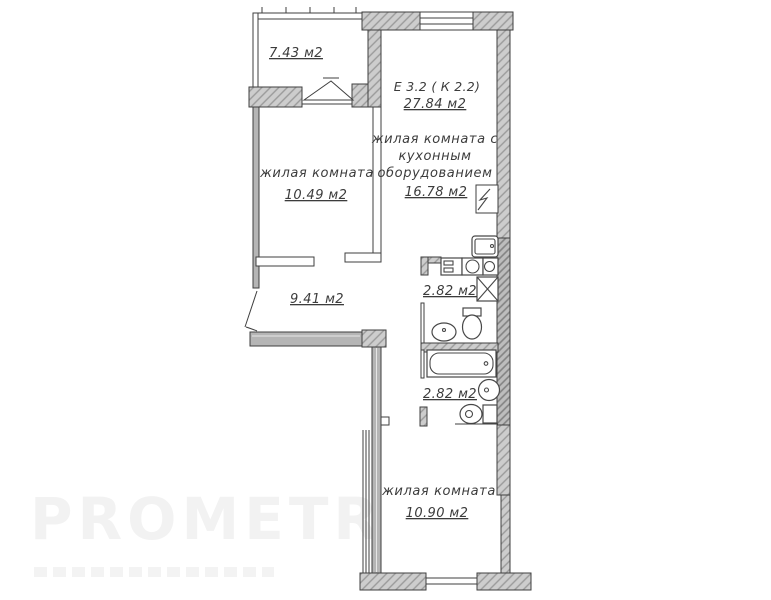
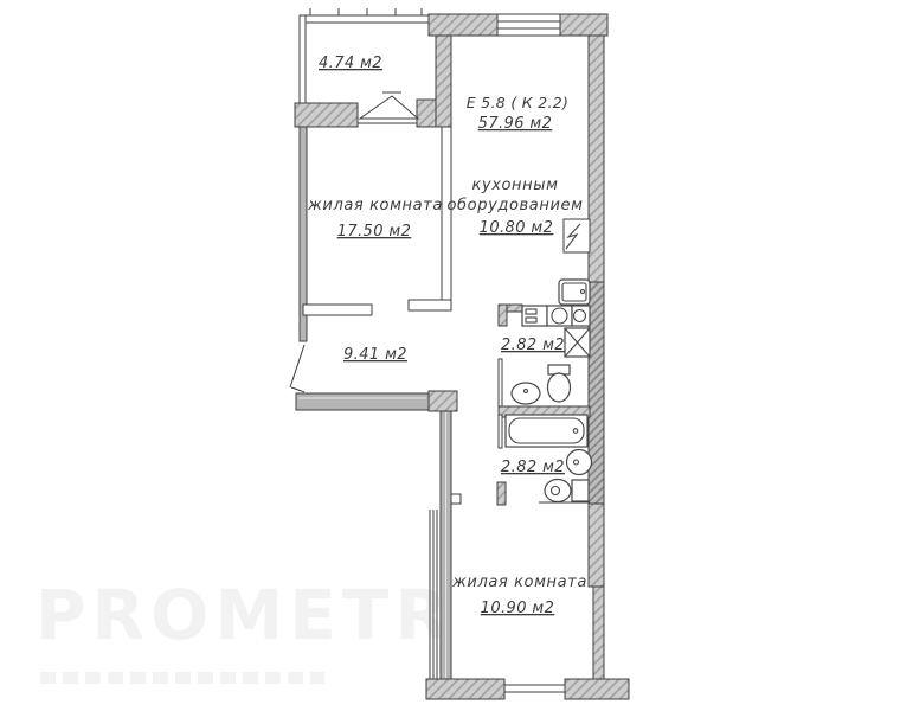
  PROMETR
- 7.43 м2
+ 4.74 м2
  жилая комната
- 10.49 м2
+ 17.50 м2
- Е 3.2 ( К 2.2)
+ Е 5.8 ( К 2.2)
- 27.84 м2
+ 57.96 м2
- жилая комната с
  кухонным
  оборудованием
- 16.78 м2
+ 10.80 м2
  9.41 м2
  2.82 м2
  2.82 м2
  жилая комната
  10.90 м2
